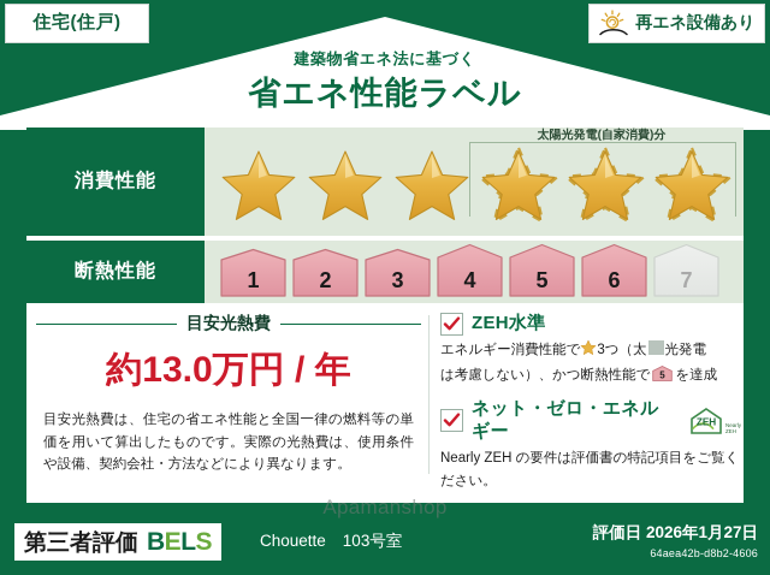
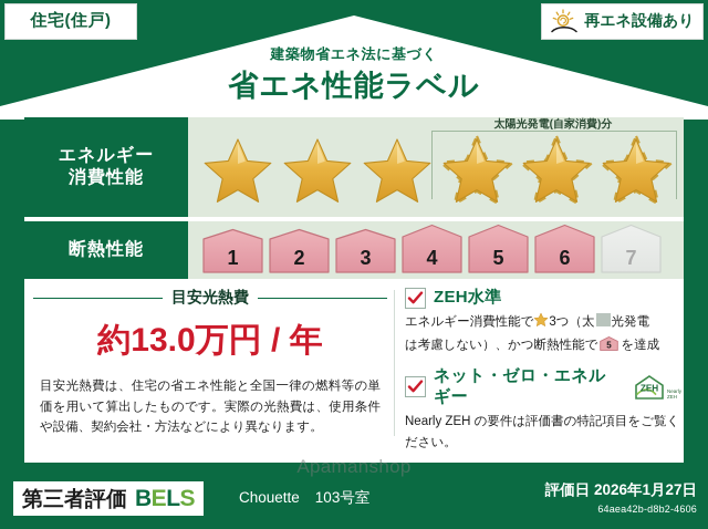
  建築物省エネ法に基づく
  省エネ性能ラベル
  住宅(住戸)
  再エネ設備あり
+ エネルギー
  消費性能
  太陽光発電(自家消費)分
  断熱性能
  1
  2
  3
  4
  5
  6
  7
  目安光熱費
  約13.0万円 / 年
  目安光熱費は、住宅の省エネ性能と全国一律の燃料等の単価を用いて算出したものです。実際の光熱費は、使用条件や設備、契約会社・方法などにより異なります。
  ZEH水準
  エネルギー消費性能で 3つ（太 光発電
  は考慮しない）、かつ断熱性能で
  5
  を達成
  ネット・ゼロ・エネルギー
  ZEH
  Nearly ZEH の要件は評価書の特記項目をご覧ください。
  Apamanshop
  第三者評価
  BELS
  Chouette 103号室
  評価日 2026年1月27日
  64aea42b-d8b2-4606
